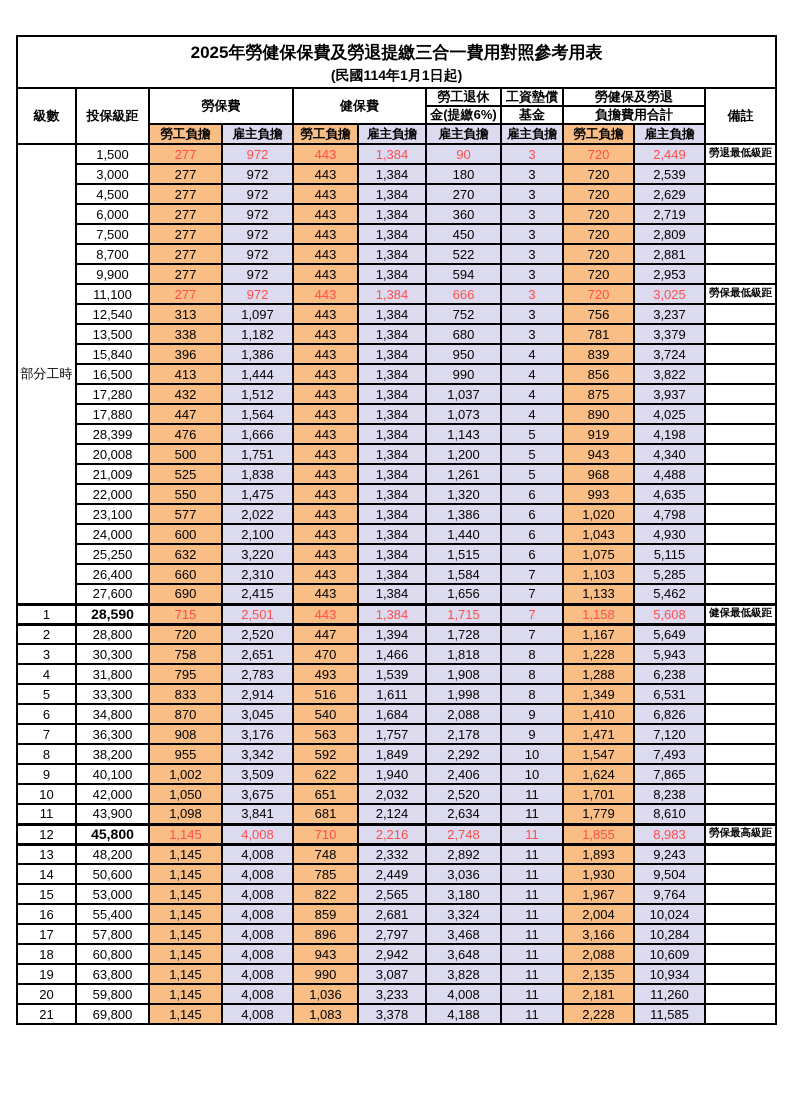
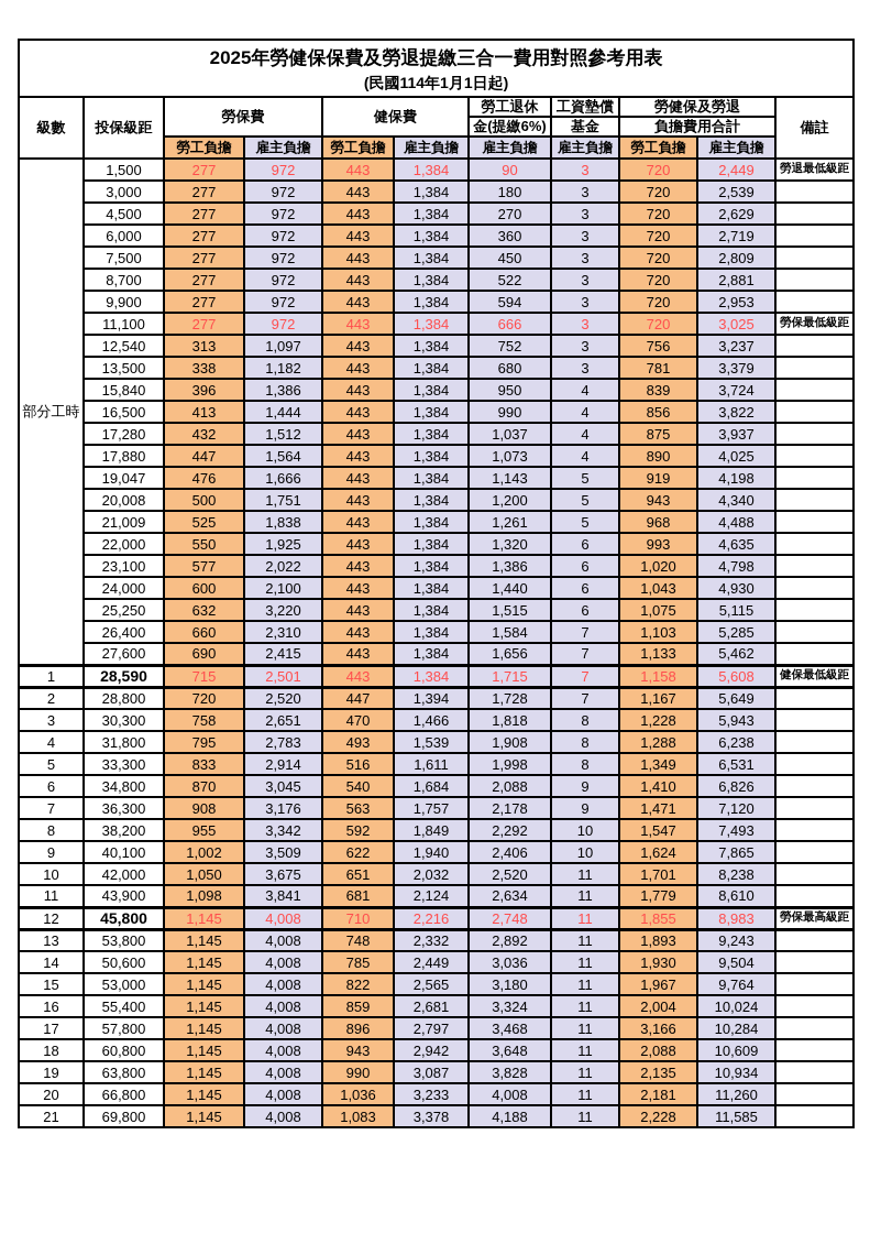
  2025年勞健保保費及勞退提繳三合一費用對照參考用表 (民國114年1月1日起)
  級數	投保級距	勞保費	健保費	勞工退休	工資墊償	勞健保及勞退	備註
  金(提繳6%)	基金	負擔費用合計
  勞工負擔	雇主負擔	勞工負擔	雇主負擔	雇主負擔	雇主負擔	勞工負擔	雇主負擔
  部分工時	1,500	277	972	443	1,384	90	3	720	2,449	勞退最低級距
  3,000	277	972	443	1,384	180	3	720	2,539
  4,500	277	972	443	1,384	270	3	720	2,629
  6,000	277	972	443	1,384	360	3	720	2,719
  7,500	277	972	443	1,384	450	3	720	2,809
  8,700	277	972	443	1,384	522	3	720	2,881
  9,900	277	972	443	1,384	594	3	720	2,953
  11,100	277	972	443	1,384	666	3	720	3,025	勞保最低級距
  12,540	313	1,097	443	1,384	752	3	756	3,237
  13,500	338	1,182	443	1,384	680	3	781	3,379
  15,840	396	1,386	443	1,384	950	4	839	3,724
  16,500	413	1,444	443	1,384	990	4	856	3,822
  17,280	432	1,512	443	1,384	1,037	4	875	3,937
  17,880	447	1,564	443	1,384	1,073	4	890	4,025
- 28,399	476	1,666	443	1,384	1,143	5	919	4,198
+ 19,047	476	1,666	443	1,384	1,143	5	919	4,198
  20,008	500	1,751	443	1,384	1,200	5	943	4,340
  21,009	525	1,838	443	1,384	1,261	5	968	4,488
- 22,000	550	1,475	443	1,384	1,320	6	993	4,635
+ 22,000	550	1,925	443	1,384	1,320	6	993	4,635
  23,100	577	2,022	443	1,384	1,386	6	1,020	4,798
  24,000	600	2,100	443	1,384	1,440	6	1,043	4,930
  25,250	632	3,220	443	1,384	1,515	6	1,075	5,115
  26,400	660	2,310	443	1,384	1,584	7	1,103	5,285
  27,600	690	2,415	443	1,384	1,656	7	1,133	5,462
  1	28,590	715	2,501	443	1,384	1,715	7	1,158	5,608	健保最低級距
  2	28,800	720	2,520	447	1,394	1,728	7	1,167	5,649
  3	30,300	758	2,651	470	1,466	1,818	8	1,228	5,943
  4	31,800	795	2,783	493	1,539	1,908	8	1,288	6,238
  5	33,300	833	2,914	516	1,611	1,998	8	1,349	6,531
  6	34,800	870	3,045	540	1,684	2,088	9	1,410	6,826
  7	36,300	908	3,176	563	1,757	2,178	9	1,471	7,120
  8	38,200	955	3,342	592	1,849	2,292	10	1,547	7,493
  9	40,100	1,002	3,509	622	1,940	2,406	10	1,624	7,865
  10	42,000	1,050	3,675	651	2,032	2,520	11	1,701	8,238
  11	43,900	1,098	3,841	681	2,124	2,634	11	1,779	8,610
  12	45,800	1,145	4,008	710	2,216	2,748	11	1,855	8,983	勞保最高級距
- 13	48,200	1,145	4,008	748	2,332	2,892	11	1,893	9,243
+ 13	53,800	1,145	4,008	748	2,332	2,892	11	1,893	9,243
  14	50,600	1,145	4,008	785	2,449	3,036	11	1,930	9,504
  15	53,000	1,145	4,008	822	2,565	3,180	11	1,967	9,764
  16	55,400	1,145	4,008	859	2,681	3,324	11	2,004	10,024
  17	57,800	1,145	4,008	896	2,797	3,468	11	3,166	10,284
  18	60,800	1,145	4,008	943	2,942	3,648	11	2,088	10,609
  19	63,800	1,145	4,008	990	3,087	3,828	11	2,135	10,934
- 20	59,800	1,145	4,008	1,036	3,233	4,008	11	2,181	11,260
+ 20	66,800	1,145	4,008	1,036	3,233	4,008	11	2,181	11,260
  21	69,800	1,145	4,008	1,083	3,378	4,188	11	2,228	11,585
